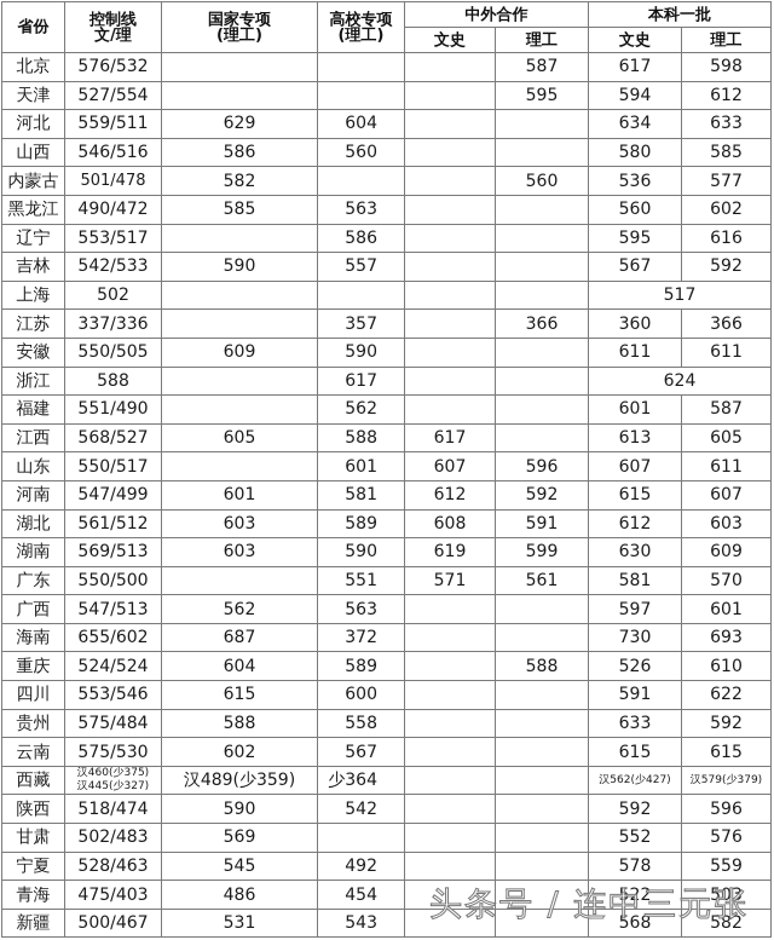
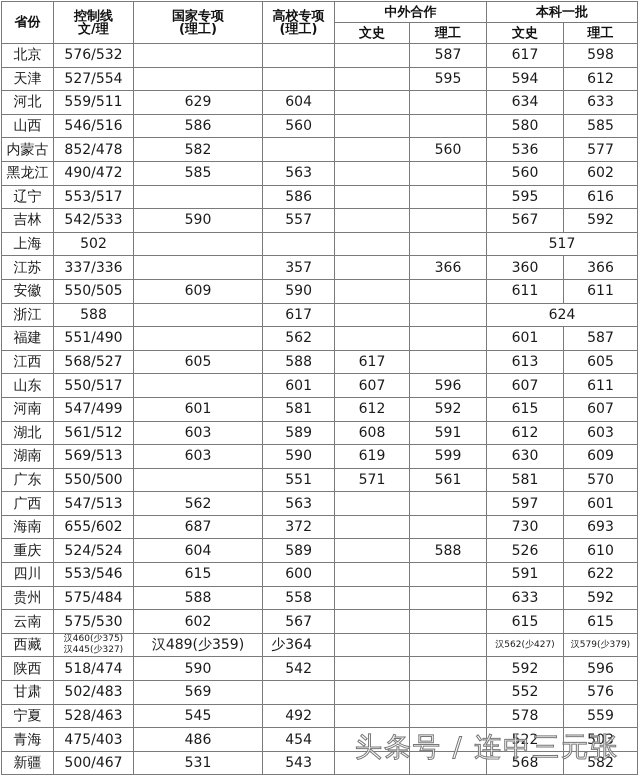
  省份	控制线 文/理	国家专项 (理工)	高校专项 (理工)	中外合作	本科一批
  文史	理工	文史	理工
  北京	576/532				587	617	598
  天津	527/554				595	594	612
  河北	559/511	629	604			634	633
  山西	546/516	586	560			580	585
- 内蒙古	501/478	582			560	536	577
+ 内蒙古	852/478	582			560	536	577
  黑龙江	490/472	585	563			560	602
  辽宁	553/517		586			595	616
  吉林	542/533	590	557			567	592
  上海	502					517
  江苏	337/336		357		366	360	366
  安徽	550/505	609	590			611	611
  浙江	588		617			624
  福建	551/490		562			601	587
  江西	568/527	605	588	617		613	605
  山东	550/517		601	607	596	607	611
  河南	547/499	601	581	612	592	615	607
  湖北	561/512	603	589	608	591	612	603
  湖南	569/513	603	590	619	599	630	609
  广东	550/500		551	571	561	581	570
  广西	547/513	562	563			597	601
  海南	655/602	687	372			730	693
  重庆	524/524	604	589		588	526	610
  四川	553/546	615	600			591	622
  贵州	575/484	588	558			633	592
  云南	575/530	602	567			615	615
  西藏	汉460(少375)汉445(少327)	汉489(少359)	少364			汉562(少427)	汉579(少379)
  陕西	518/474	590	542			592	596
  甘肃	502/483	569				552	576
  宁夏	528/463	545	492			578	559
  青海	475/403	486	454			522	503
  新疆	500/467	531	543			568	582
  头条号 / 连中三元张
